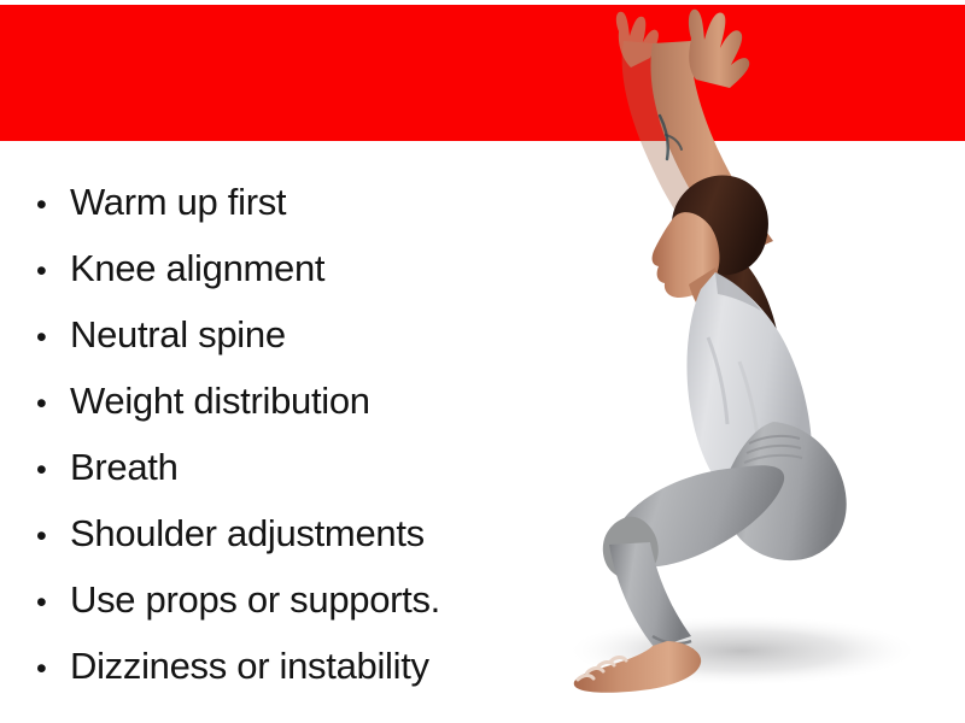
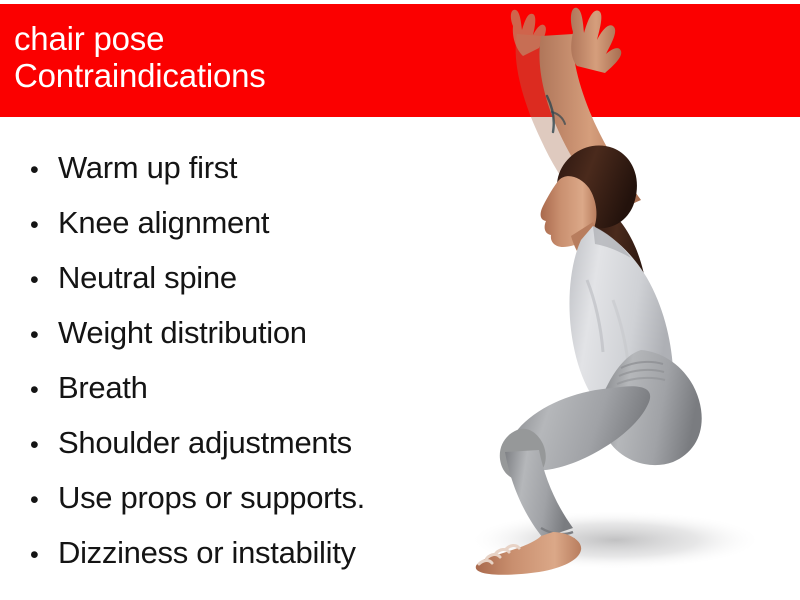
+ chair pose
+ Contraindications
  •
  Warm up first
  •
  Knee alignment
  •
  Neutral spine
  •
  Weight distribution
  •
  Breath
  •
  Shoulder adjustments
  •
  Use props or supports.
  •
  Dizziness or instability
